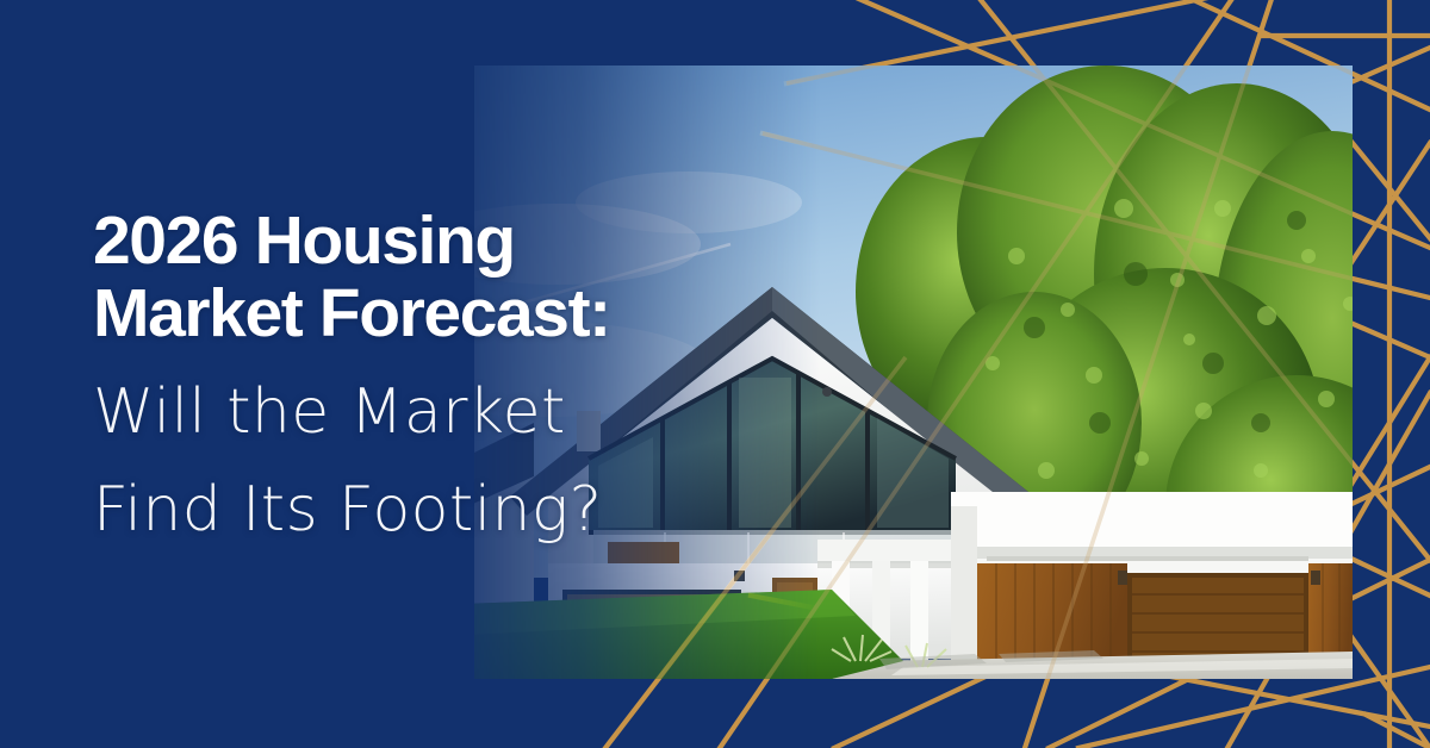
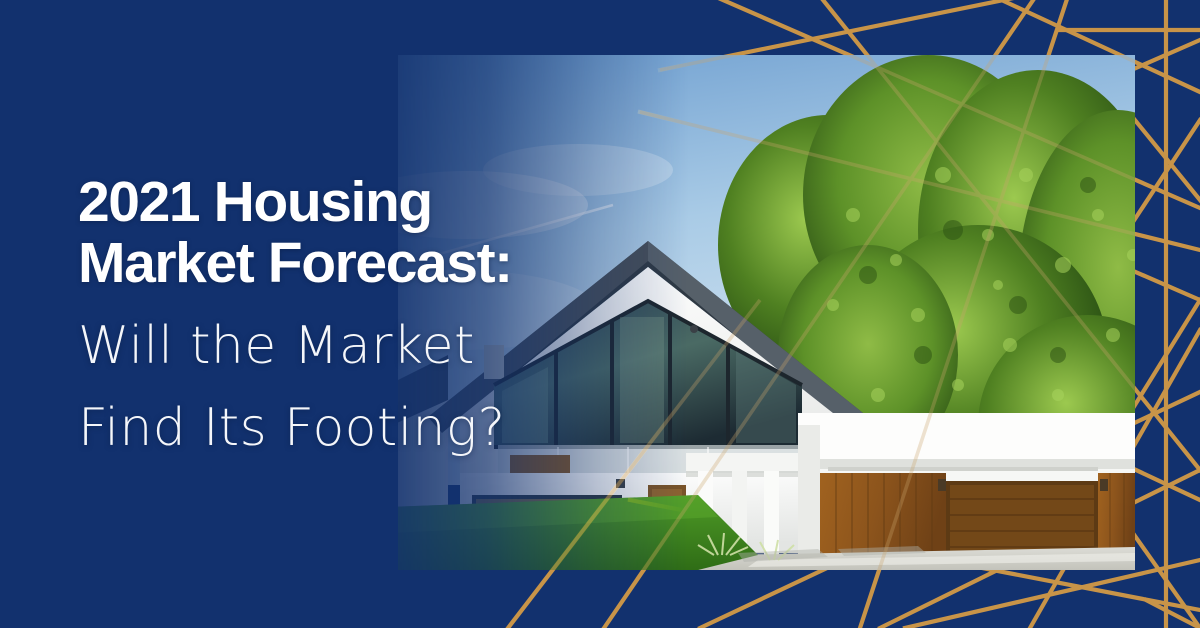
- 2026 Housing
+ 2021 Housing
  Market Forecast:
  Will the Market
  Find Its Footing?
